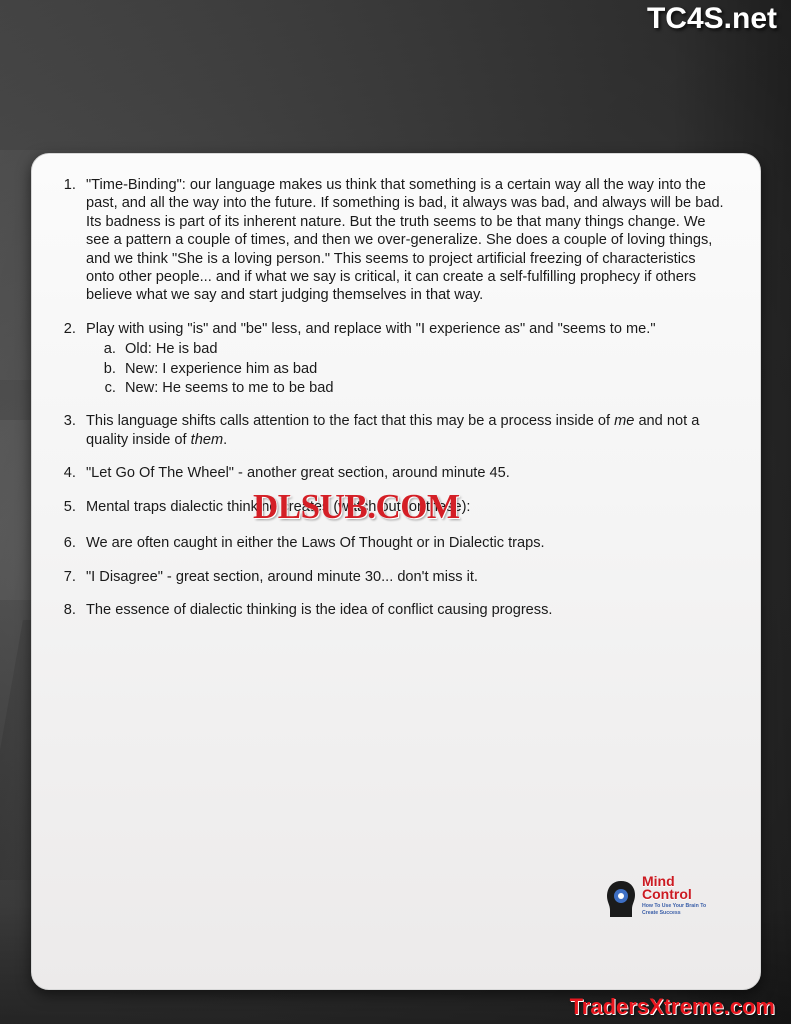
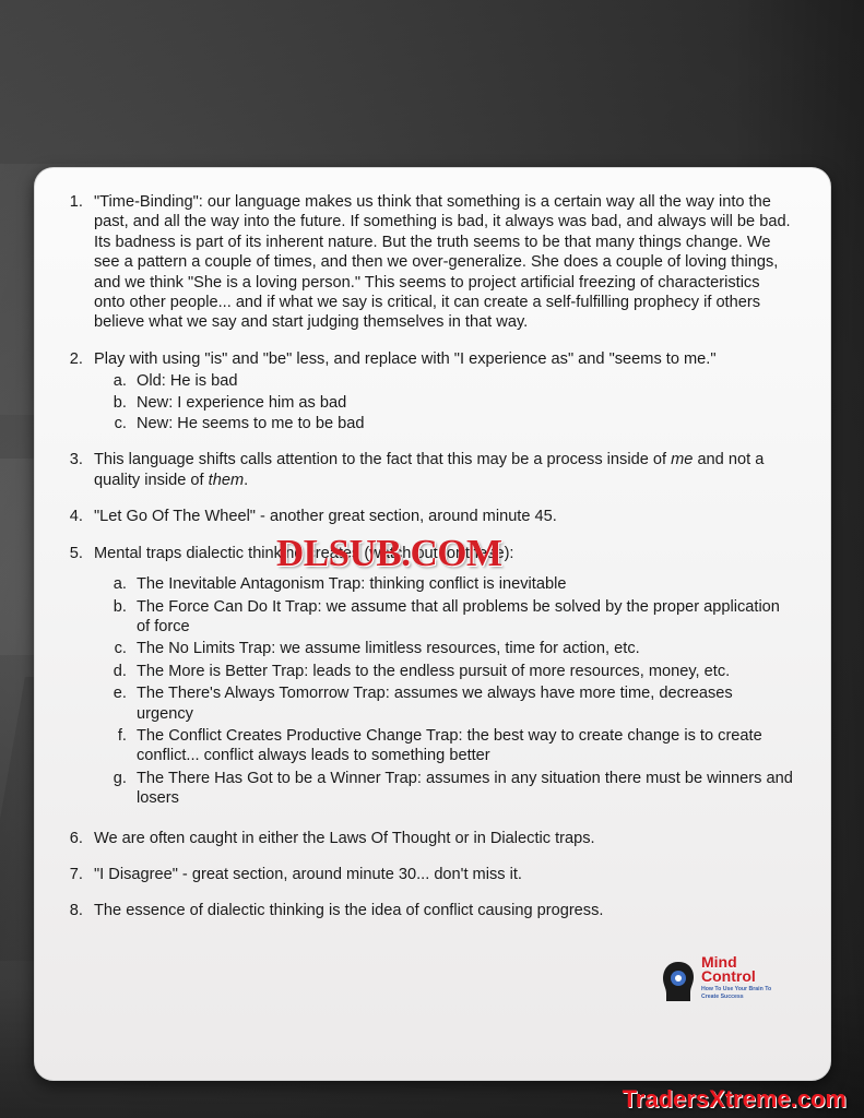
- TC4S.net
  "Time-Binding": our language makes us think that something is a certain way all the way into the past, and all the way into the future. If something is bad, it always was bad, and always will be bad. Its badness is part of its inherent nature. But the truth seems to be that many things change. We see a pattern a couple of times, and then we over-generalize. She does a couple of loving things, and we think "She is a loving person." This seems to project artificial freezing of characteristics onto other people... and if what we say is critical, it can create a self-fulfilling prophecy if others believe what we say and start judging themselves in that way.
  Play with using "is" and "be" less, and replace with "I experience as" and "seems to me."
  Old: He is bad
  New: I experience him as bad
  New: He seems to me to be bad
  This language shifts calls attention to the fact that this may be a process inside of me and not a quality inside of them.
  "Let Go Of The Wheel" - another great section, around minute 45.
  Mental traps dialectic thinking creates (watch out for these):
+ The Inevitable Antagonism Trap: thinking conflict is inevitable
+ The Force Can Do It Trap: we assume that all problems be solved by the proper application of force
+ The No Limits Trap: we assume limitless resources, time for action, etc.
+ The More is Better Trap: leads to the endless pursuit of more resources, money, etc.
+ The There's Always Tomorrow Trap: assumes we always have more time, decreases urgency
+ The Conflict Creates Productive Change Trap: the best way to create change is to create conflict... conflict always leads to something better
+ The There Has Got to be a Winner Trap: assumes in any situation there must be winners and losers
  We are often caught in either the Laws Of Thought or in Dialectic traps.
  "I Disagree" - great section, around minute 30... don't miss it.
  The essence of dialectic thinking is the idea of conflict causing progress.
  Mind
  Control
  DLSUB.COM
  TradersXtreme.com
